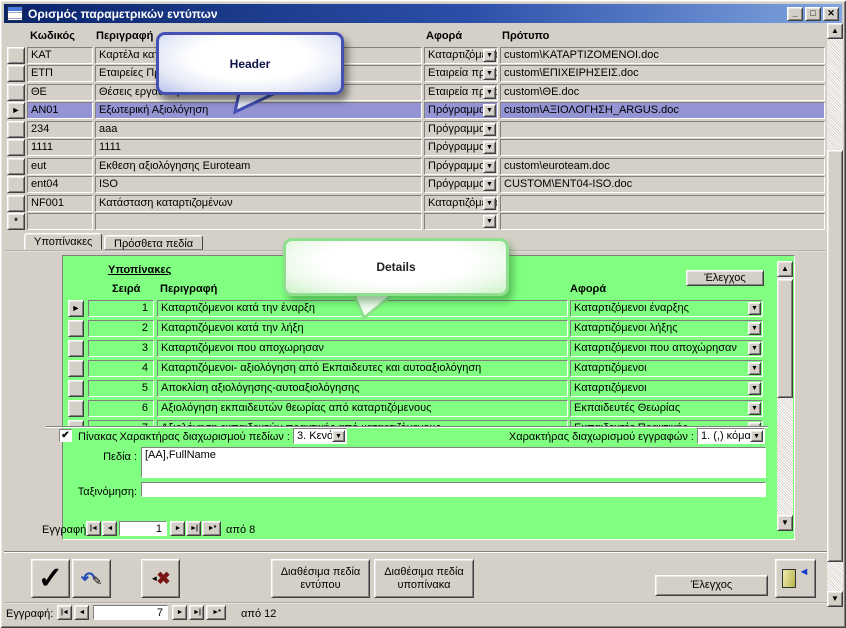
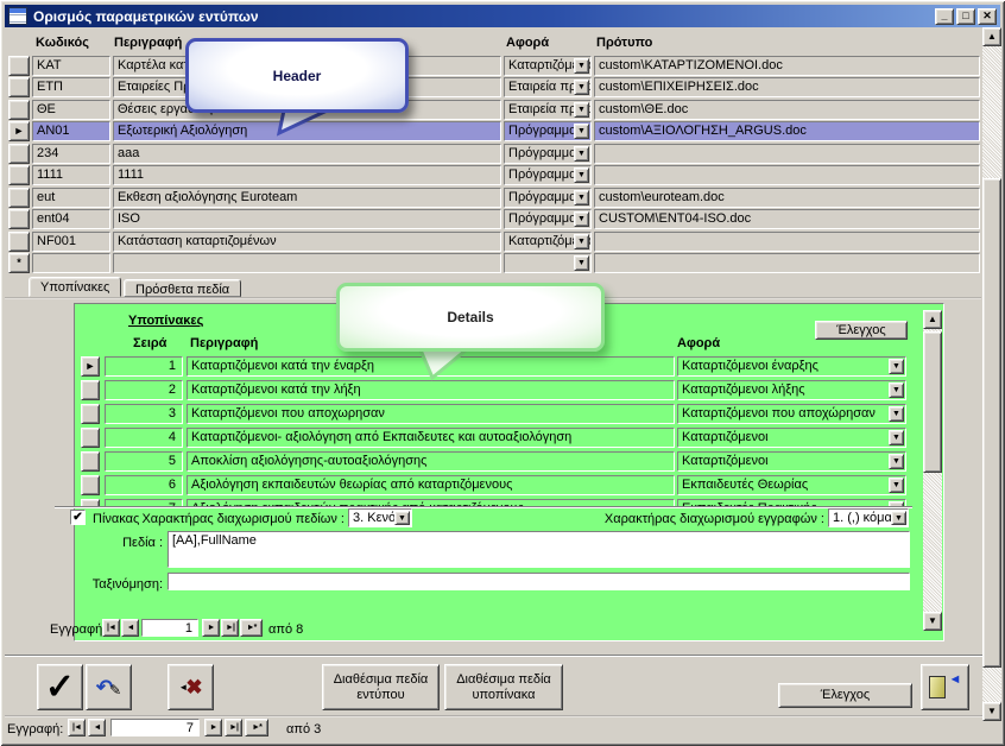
  Ορισμός παραμετρικών εντύπων
  _
  □
  ✕
  Κωδικός
  Περιγραφή
  Αφορά
  Πρότυπο
  ΚΑΤ
  Καρτέλα κα
  Καταρτιζόμ
  custom\ΚΑΤΑΡΤΙΖΟΜΕΝΟΙ.doc
  ΕΤΠ
  Εταιρείες Π
  custom\ΕΠΙΧΕΙΡΗΣΕΙΣ.doc
  ΘΕ
  Θέσεις εργα
  custom\ΘΕ.doc
  ►
  ΑΝ01
  Εξωτερική Αξιολόγηση
  Πρόγραμμ
  custom\ΑΞΙΟΛΟΓΗΣΗ_ARGUS.doc
  234
  aaa
  Πρόγραμμ
  1111
  1111
  Πρόγραμμ
  eut
  Εκθεση αξιολόγησης Euroteam
  Πρόγραμμ
  custom\euroteam.doc
  ent04
  ISO
  Πρόγραμμ
  CUSTOM\ENT04-ISO.doc
  NF001
  Κατάσταση καταρτιζομένων
  Καταρτιζόμ
  *
  Υποπίνακες
  Πρόσθετα πεδία
  Υποπίνακες
  Έλεγχος
  Σειρά
  Περιγραφή
  Αφορά
  ►
  1
  Καταρτιζόμενοι κατά την έναρξη
  Καταρτιζόμενοι έναρξης
  2
  Καταρτιζόμενοι κατά την λήξη
  Καταρτιζόμενοι λήξης
  3
  Καταρτιζόμενοι που αποχωρησαν
  Καταρτιζόμενοι που αποχώρησαν
  4
  Καταρτιζόμενοι- αξιολόγηση από Εκπαιδευτες και αυτοαξιολόγηση
  Καταρτιζόμενοι
  5
  Αποκλίση αξιολόγησης-αυτοαξιολόγησης
  Καταρτιζόμενοι
  6
  Αξιολόγηση εκπαιδευτών θεωρίας από καταρτιζόμενους
  Εκπαιδευτές Θεωρίας
  ▲
  ▼
  ✔
  Πίνακας
  Χαρακτήρας διαχωρισμού πεδίων :
  3. Κενό
  Χαρακτήρας διαχωρισμού εγγραφών :
  1. (,) κόμα
  Πεδία :
  [AA],FullName
  Ταξινόμηση:
  Εγγραφή
  1
  από 8
  ✓
  ↶
  ✎
  ◄
  ✖
  Διαθέσιμα πεδία εντύπου
  Διαθέσιμα πεδία υποπίνακα
  Έλεγχος
  ◄
  Εγγραφή:
  7
- από 12
+ από 3
  ▲
  ▼
  Header
  Details
